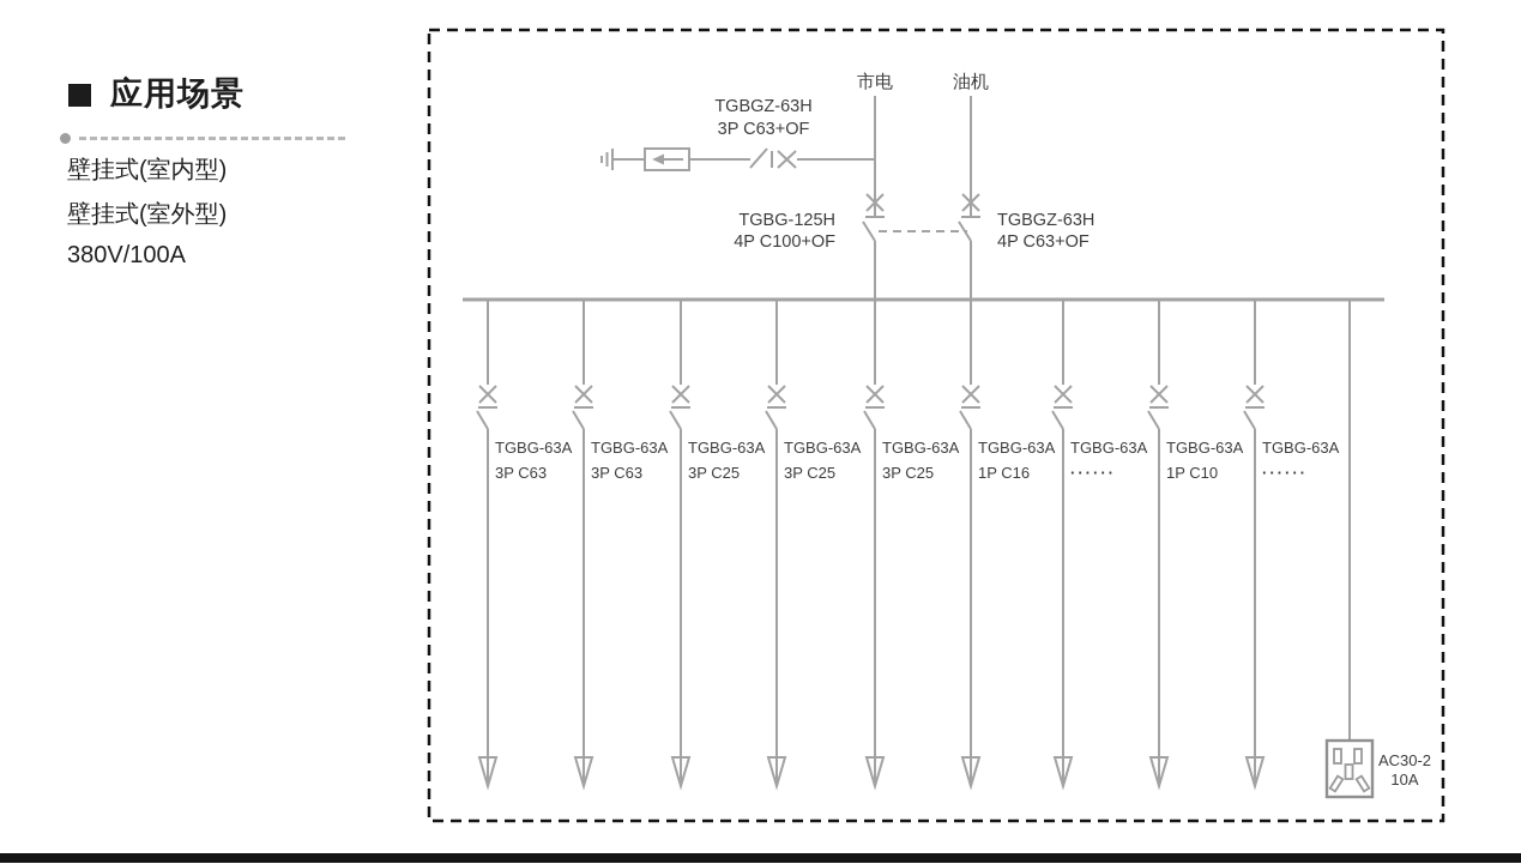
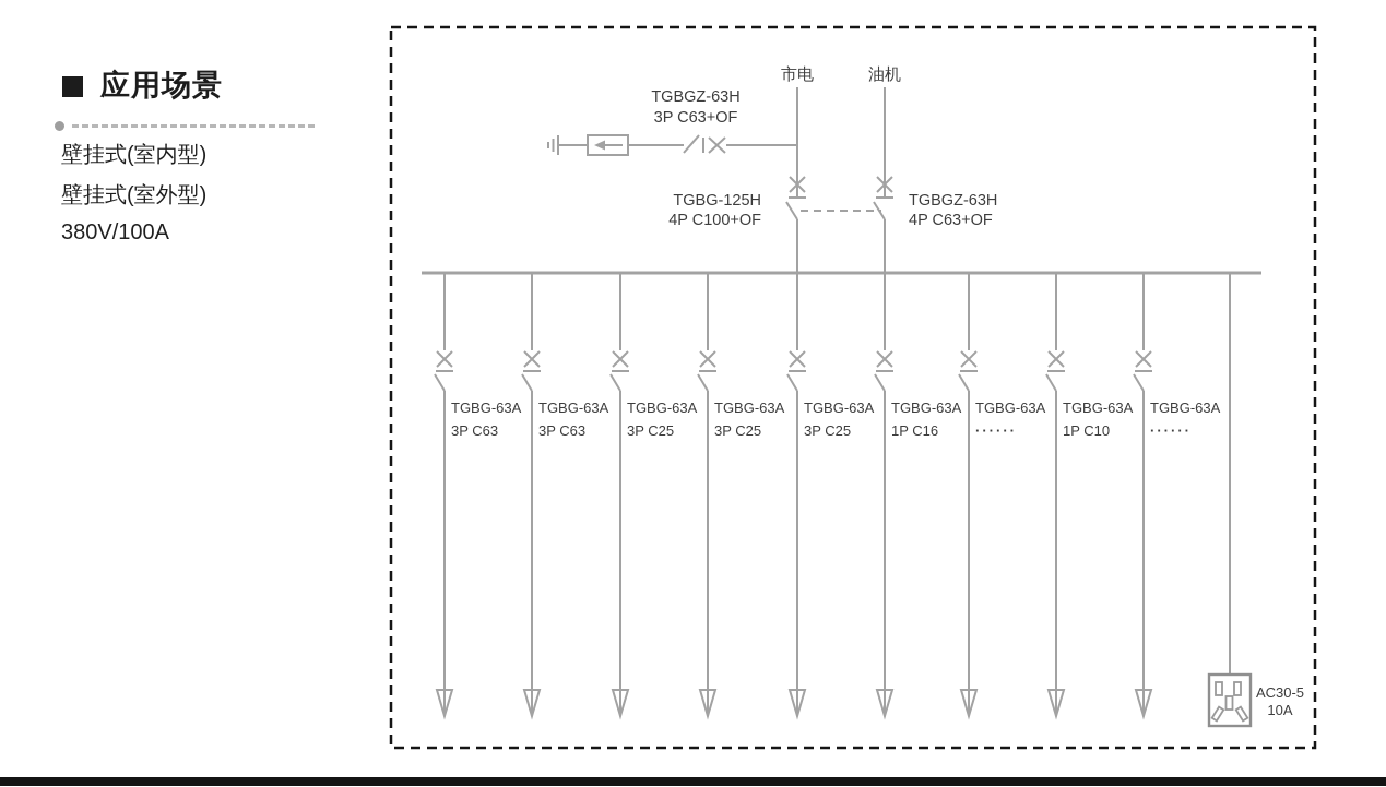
  应用场景
  壁挂式(室内型)
  壁挂式(室外型)
  380V/100A
  市电
  油机
  TGBG-125H
  4P C100+OF
  TGBGZ-63H
  4P C63+OF
  TGBGZ-63H
  3P C63+OF
  TGBG-63A
  3P C63
  TGBG-63A
  3P C63
  TGBG-63A
  3P C25
  TGBG-63A
  3P C25
  TGBG-63A
  3P C25
  TGBG-63A
  1P C16
  TGBG-63A
  ······
  TGBG-63A
  1P C10
  TGBG-63A
  ······
- AC30-2
+ AC30-5
  10A
